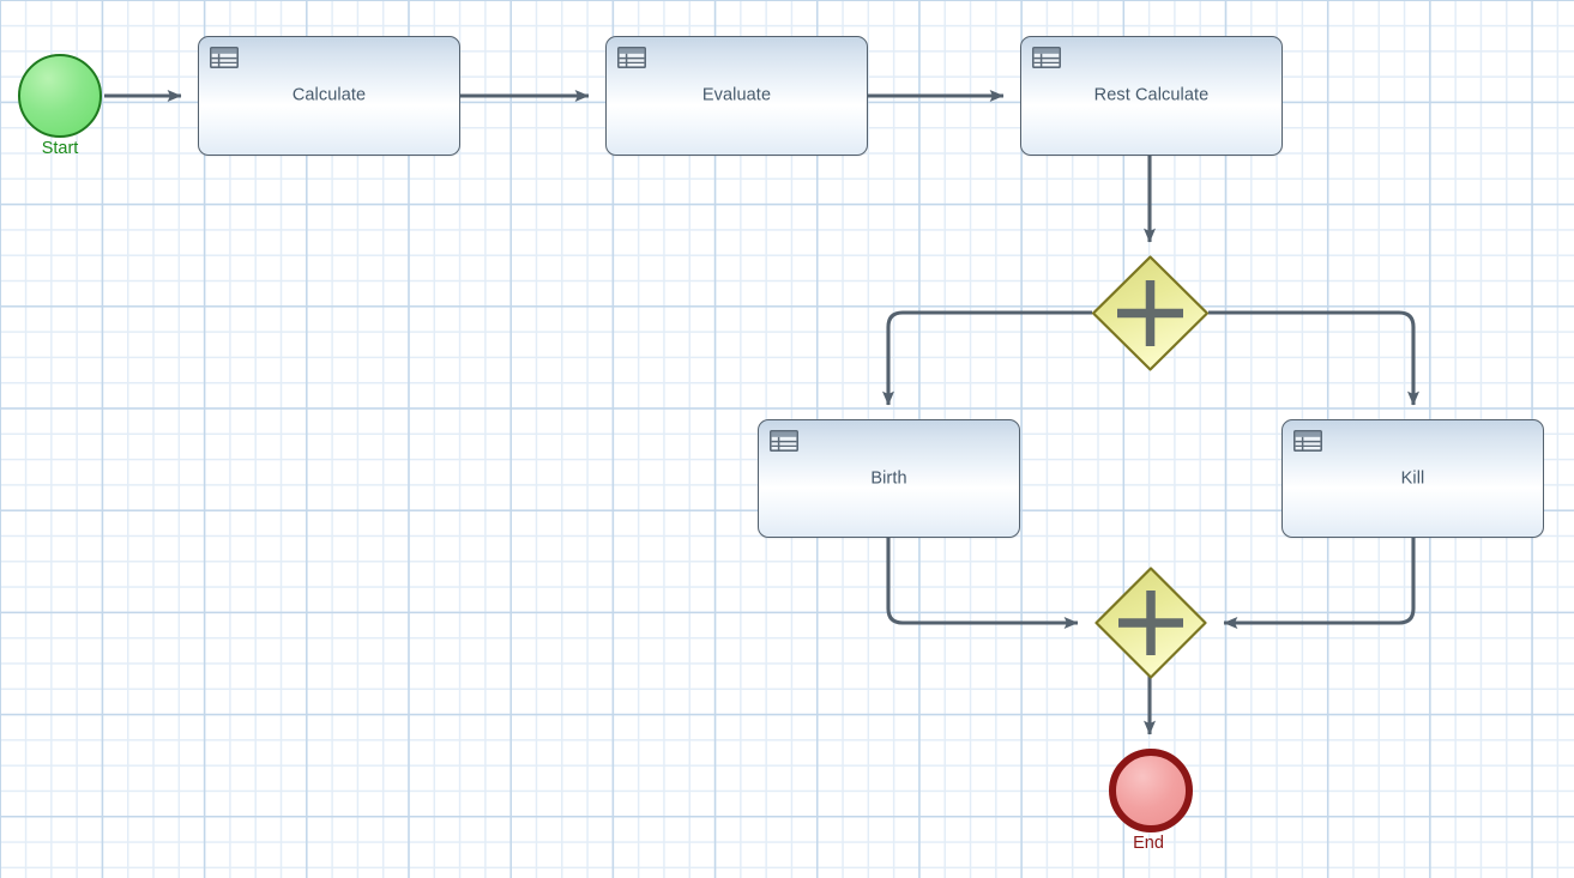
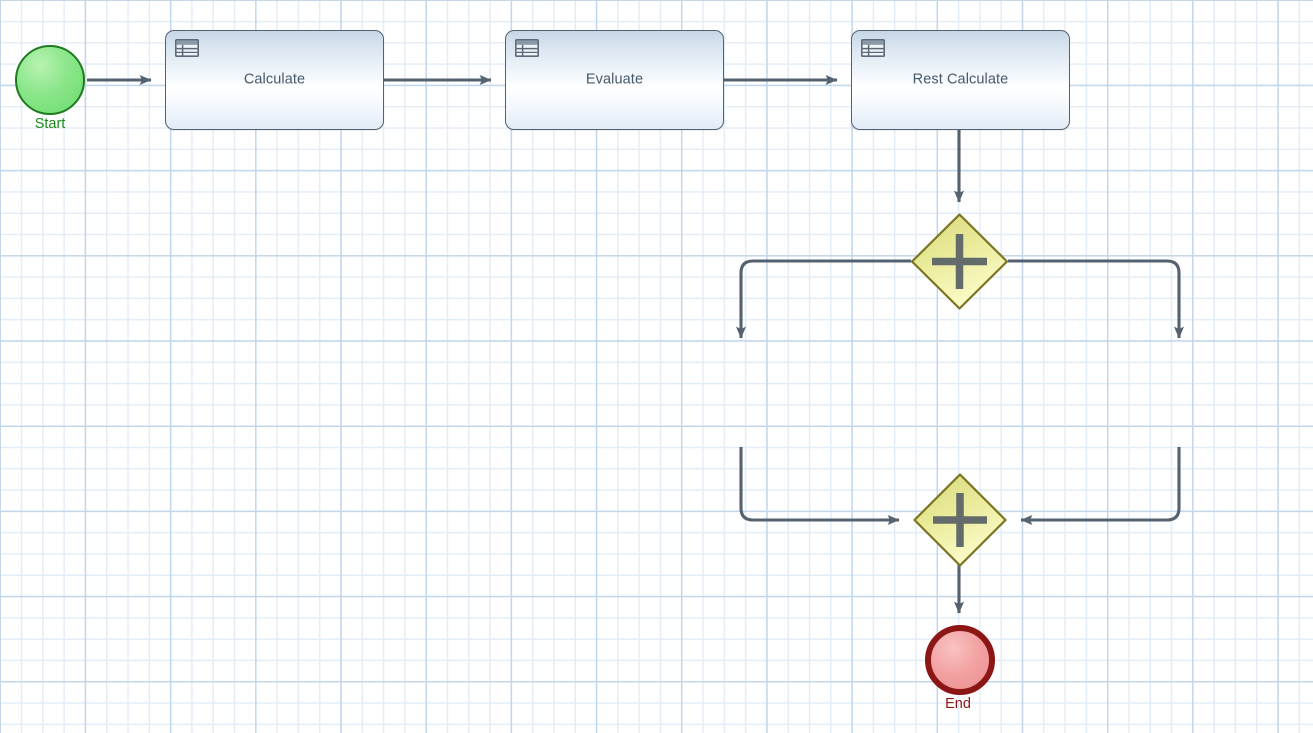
  Start
  Calculate
  Evaluate
  Rest Calculate
- Birth
- Kill
  End
